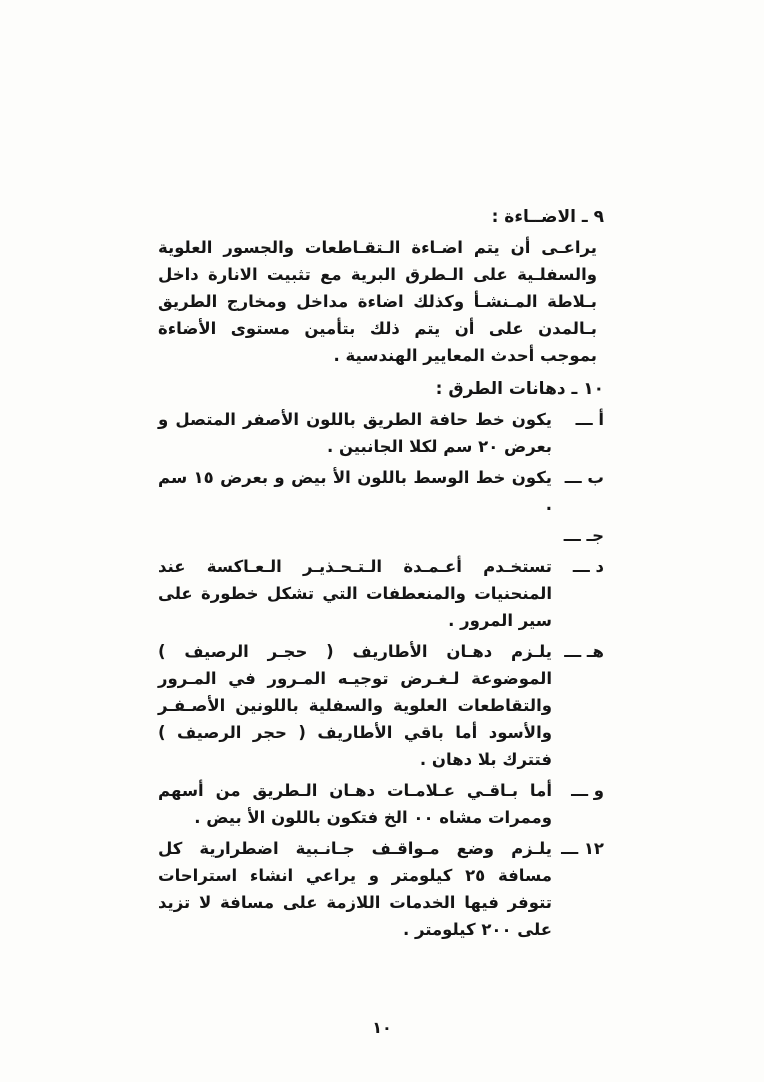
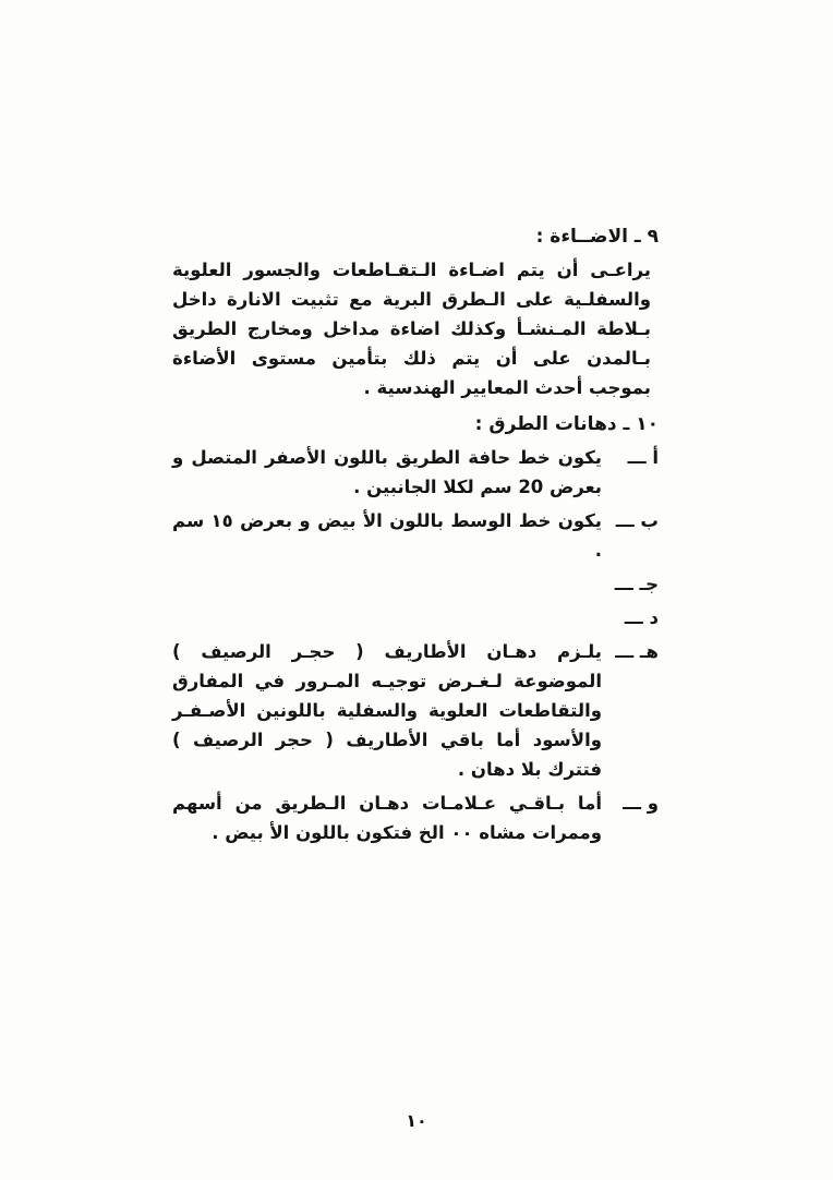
  ٩ ـ الاضــاءة :
  يراعـى أن يتم اضـاءة الـتقـاطعات والجسور العلوية والسفلـية على الـطرق البرية مع تثبيت الانارة داخل بـلاطة المـنشـأ وكذلك اضاءة مداخل ومخارج الطريق بـالمدن على أن يتم ذلك بتأمين مستوى الأضاءة بموجب أحدث المعايير الهندسية .
  ١٠ ـ دهانات الطرق :
  أ ـــ
- يكون خط حافة الطريق باللون الأصفر المتصل و بعرض ٢٠ سم لكلا الجانبين .
+ يكون خط حافة الطريق باللون الأصفر المتصل و بعرض 20 سم لكلا الجانبين .
  ب ـــ
  يكون خط الوسط باللون الأ بيض و بعرض ١٥ سم .
  جـ ـــ
  د ـــ
- تستخـدم أعـمـدة الـتـحـذيـر الـعـاكسة عند المنحنيات والمنعطفات التي تشكل خطورة على سير المرور .
  هـ ـــ
- يلـزم دهـان الأطاريف ( حجـر الرصيف ) الموضوعة لـغـرض توجيـه المـرور في المـرور والتقاطعات العلوية والسفلية باللونين الأصـفـر والأسود أما باقي الأطاريف ( حجر الرصيف ) فتترك بلا دهان .
+ يلـزم دهـان الأطاريف ( حجـر الرصيف ) الموضوعة لـغـرض توجيـه المـرور في المفارق والتقاطعات العلوية والسفلية باللونين الأصـفـر والأسود أما باقي الأطاريف ( حجر الرصيف ) فتترك بلا دهان .
  و ـــ
  أما بـاقـي عـلامـات دهـان الـطريق من أسهم وممرات مشاه ٠٠ الخ فتكون باللون الأ بيض .
- ١٢ ـــ
- يلـزم وضع مـواقـف جـانـبية اضطرارية كل مسافة ٢٥ كيلومتر و يراعي انشاء استراحات تتوفر فيها الخدمات اللازمة على مسافة لا تزيد على ٢٠٠ كيلومتر .
  ١٠
